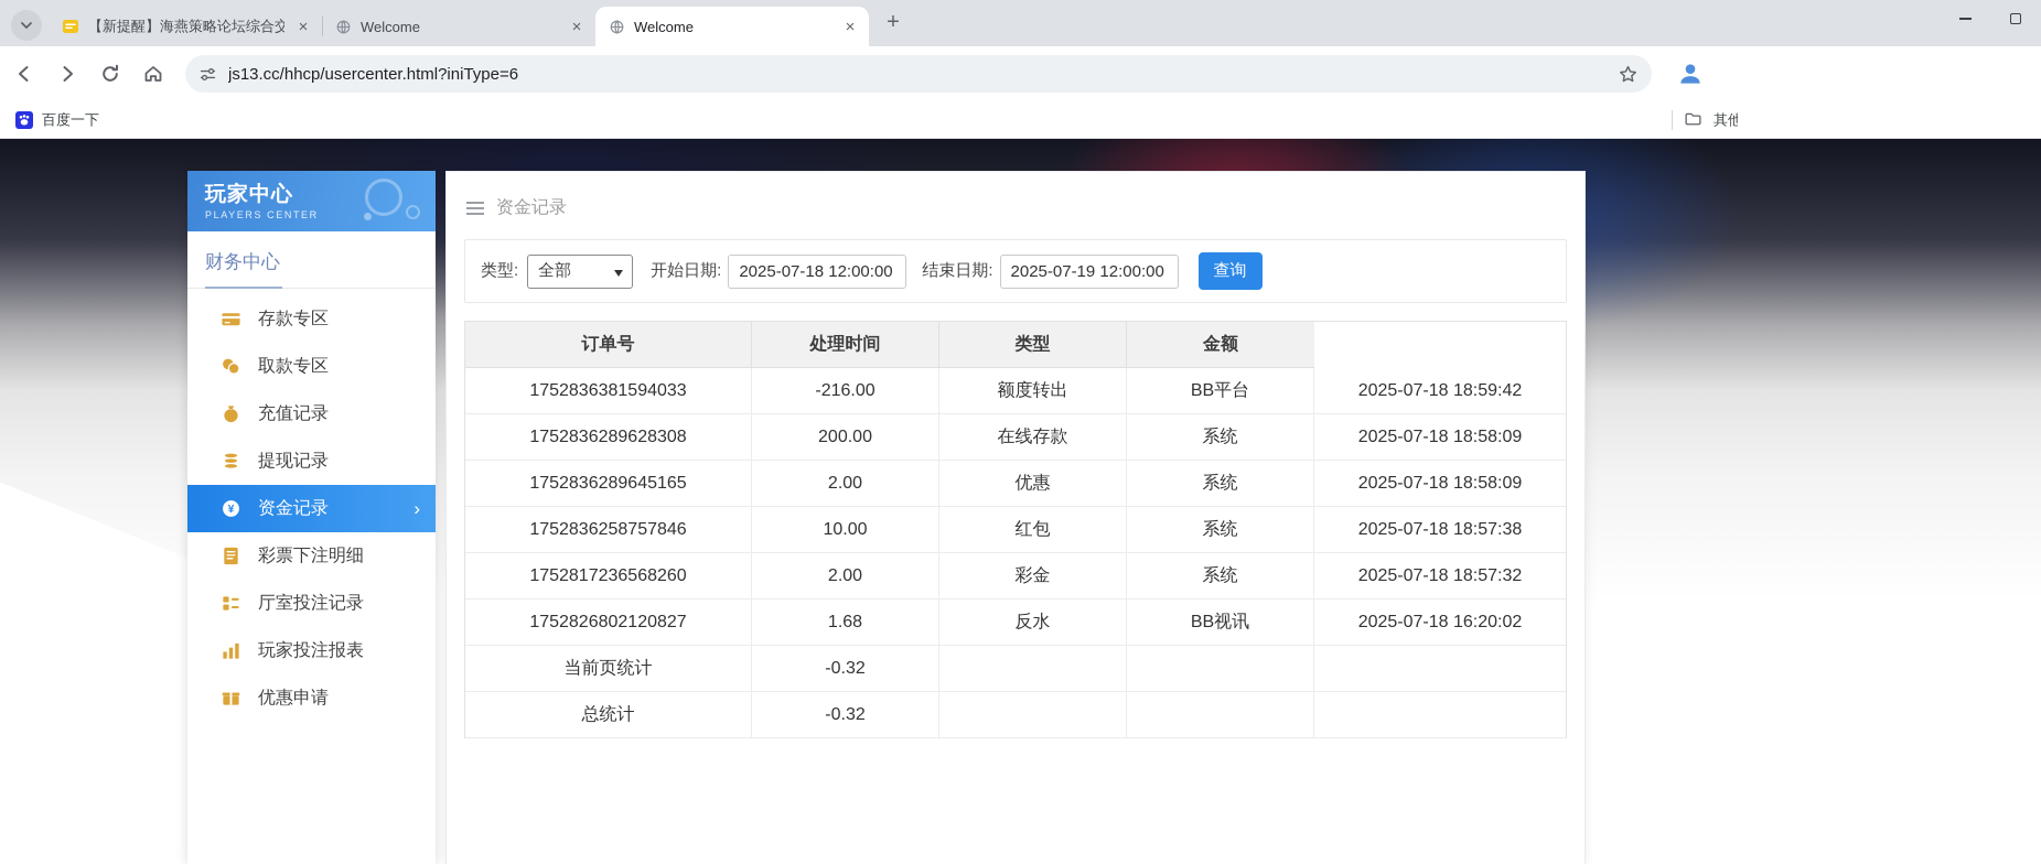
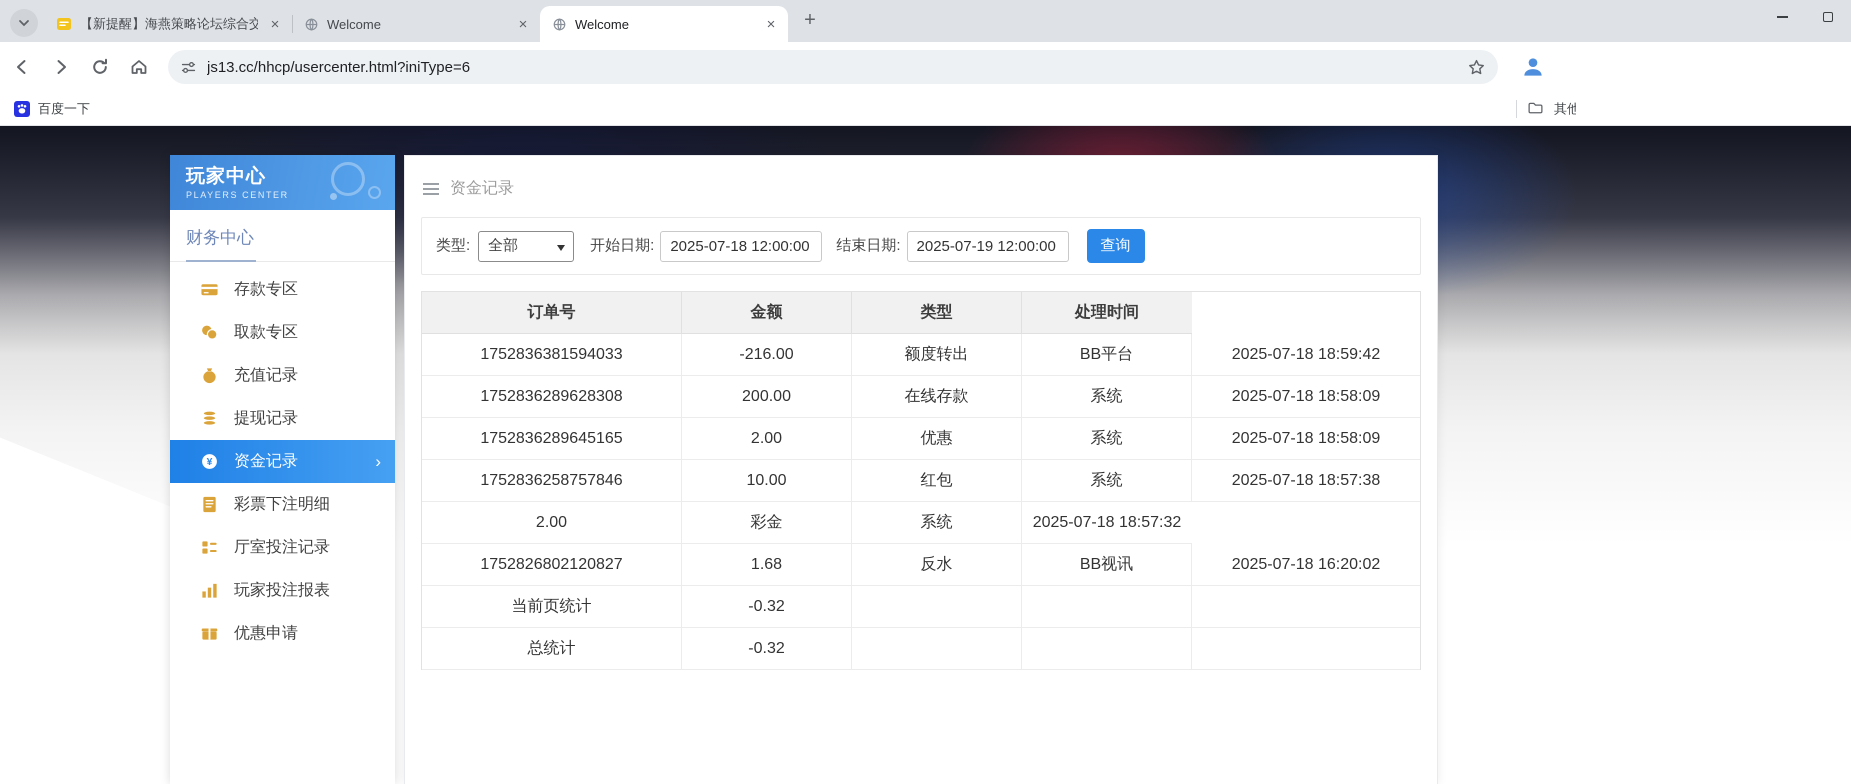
  【新提醒】海燕策略论坛综合交
  ×
  Welcome
  ×
  Welcome
  ×
  +
  js13.cc/hhcp/usercenter.html?iniType=6
  百度一下
  玩家中心
  PLAYERS CENTER
  财务中心
  存款专区
  取款专区
  充值记录
  提现记录
  ¥
  资金记录
  ›
  彩票下注明细
  厅室投注记录
  玩家投注报表
  优惠申请
  资金记录
  类型:
  全部
  开始日期:
  2025-07-18 12:00:00
  结束日期:
  2025-07-19 12:00:00
  查询
  订单号
- 处理时间
+ 金额
  类型
- 金额
+ 处理时间
  1752836381594033
  -216.00
  额度转出
  BB平台
  2025-07-18 18:59:42
  1752836289628308
  200.00
  在线存款
  系统
  2025-07-18 18:58:09
  1752836289645165
  2.00
  优惠
  系统
  2025-07-18 18:58:09
  1752836258757846
  10.00
  红包
  系统
  2025-07-18 18:57:38
- 1752817236568260
  2.00
  彩金
  系统
  2025-07-18 18:57:32
  1752826802120827
  1.68
  反水
  BB视讯
  2025-07-18 16:20:02
  当前页统计
  -0.32
  总统计
  -0.32
